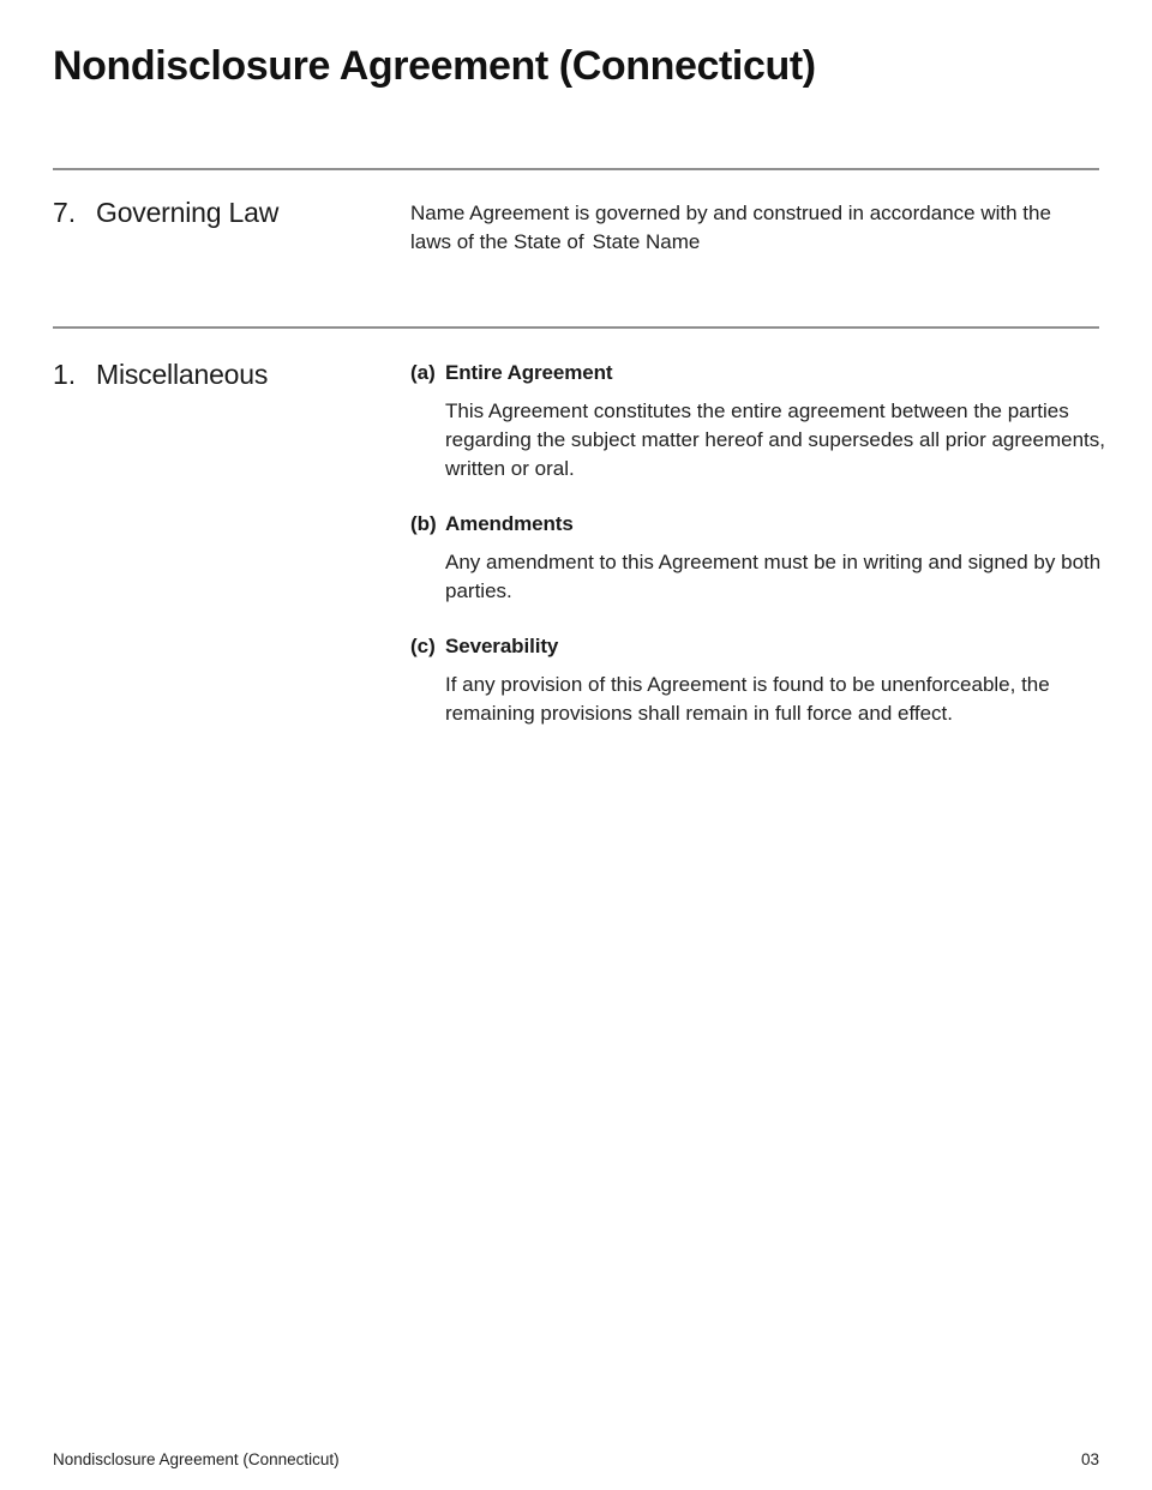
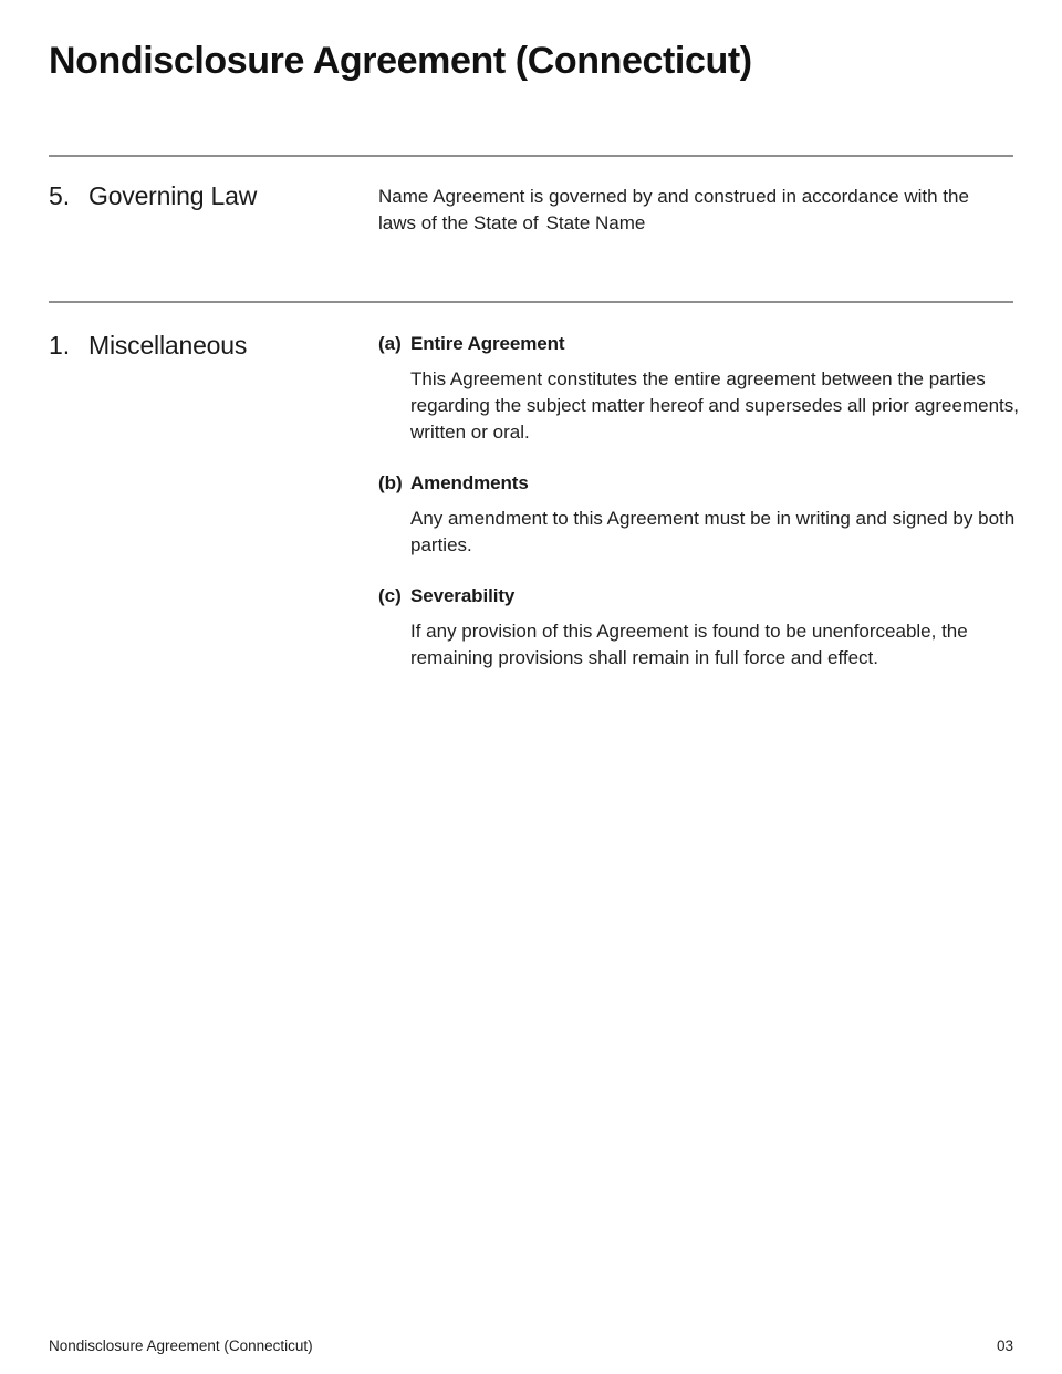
  Nondisclosure Agreement (Connecticut)
- 7.
+ 5.
  Governing Law
  Name Agreement is governed by and construed in accordance with the laws of the State of State Name
  1.
  Miscellaneous
  (a)
  Entire Agreement
  This Agreement constitutes the entire agreement between the parties regarding the subject matter hereof and supersedes all prior agreements, written or oral.
  (b)
  Amendments
  Any amendment to this Agreement must be in writing and signed by both parties.
  (c)
  Severability
  If any provision of this Agreement is found to be unenforceable, the remaining provisions shall remain in full force and effect.
  Nondisclosure Agreement (Connecticut)
  03
